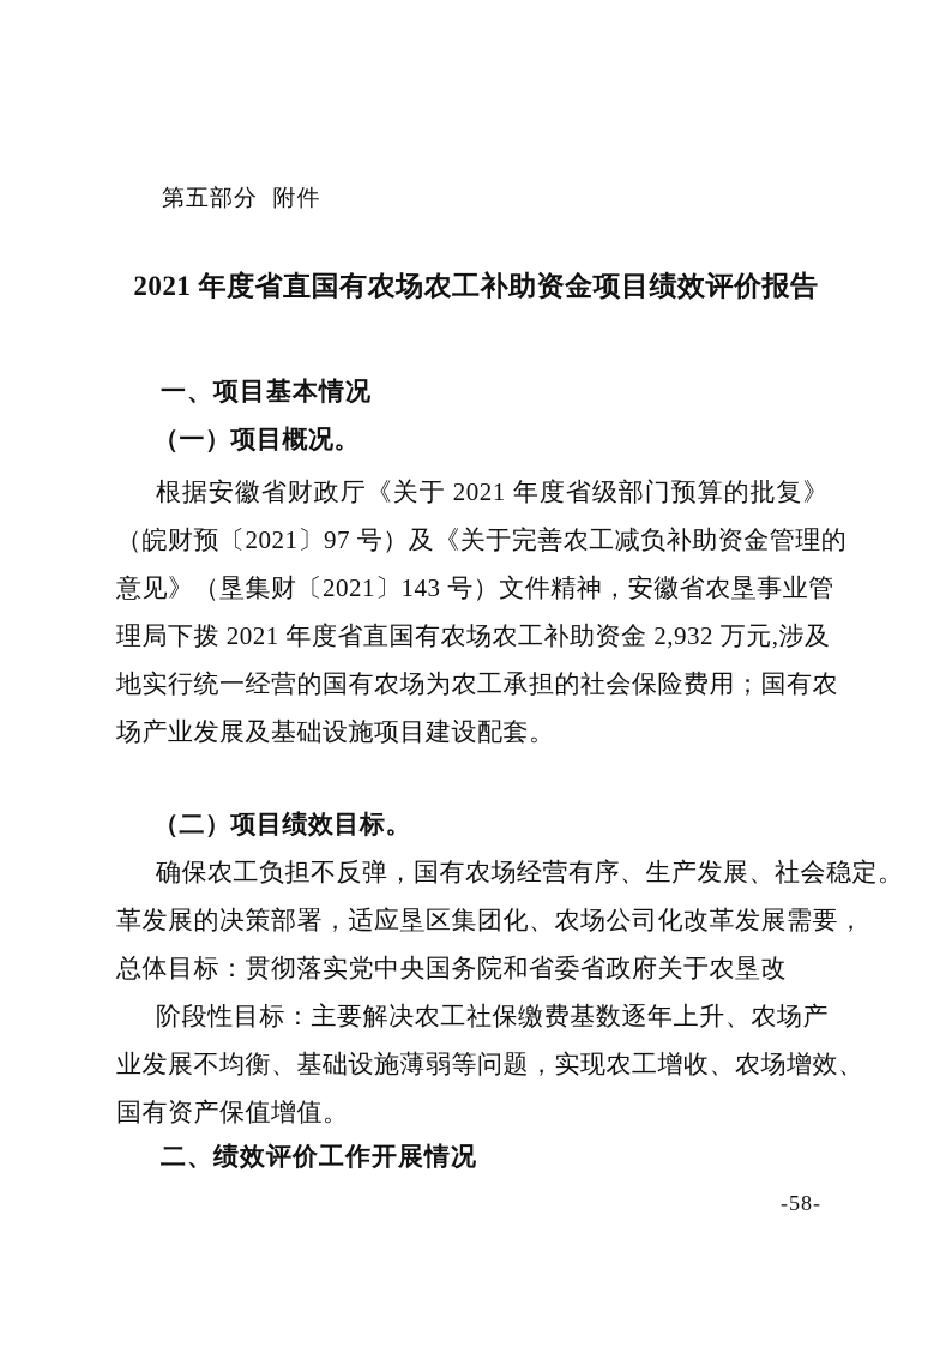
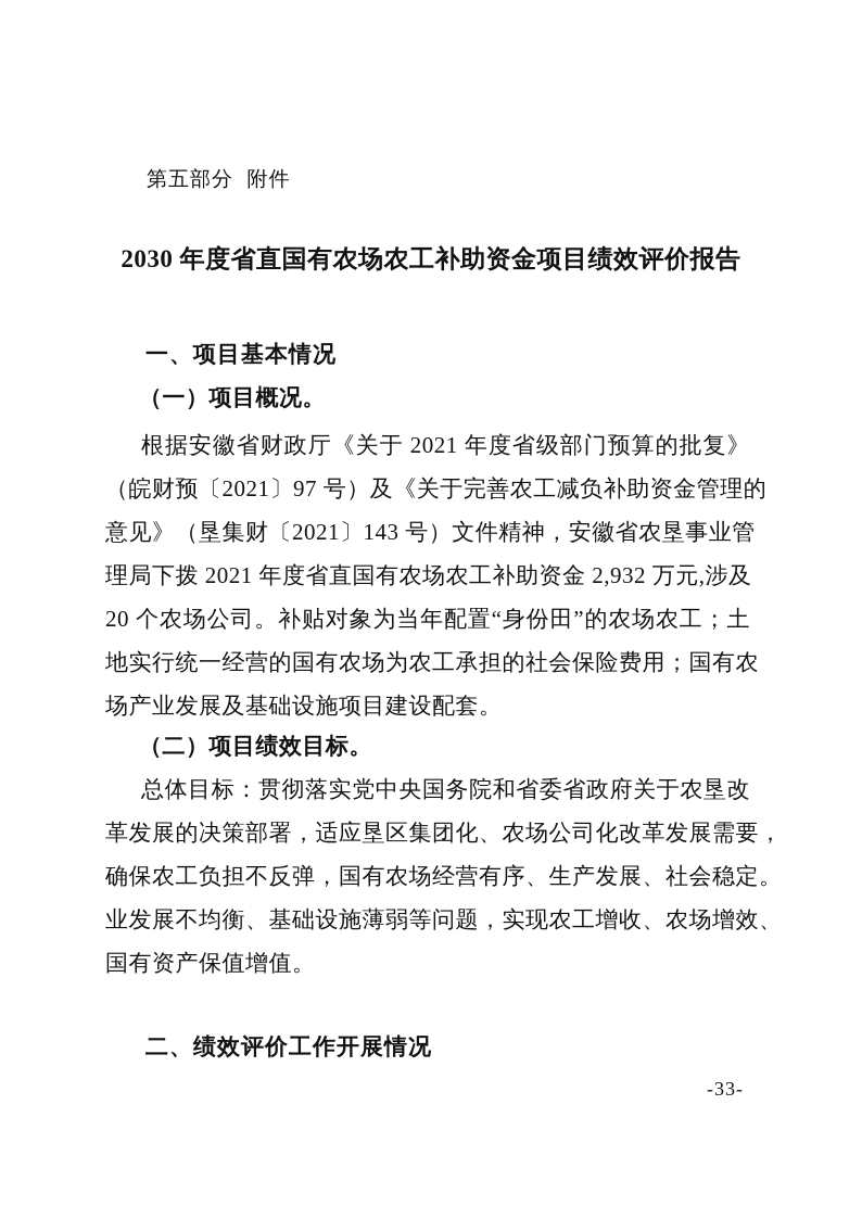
  第五部分 附件
- 2021 年度省直国有农场农工补助资金项目绩效评价报告
+ 2030 年度省直国有农场农工补助资金项目绩效评价报告
  一、项目基本情况
  （一）项目概况。
  根据安徽省财政厅《关于 2021 年度省级部门预算的批复》
  （皖财预〔2021〕97 号）及《关于完善农工减负补助资金管理的
  意见》（垦集财〔2021〕143 号）文件精神，安徽省农垦事业管
  理局下拨 2021 年度省直国有农场农工补助资金 2,932 万元,涉及
+ 20 个农场公司。补贴对象为当年配置“身份田”的农场农工；土
  地实行统一经营的国有农场为农工承担的社会保险费用；国有农
  场产业发展及基础设施项目建设配套。
  （二）项目绩效目标。
- 确保农工负担不反弹，国有农场经营有序、生产发展、社会稳定。
+ 总体目标：贯彻落实党中央国务院和省委省政府关于农垦改
  革发展的决策部署，适应垦区集团化、农场公司化改革发展需要，
- 总体目标：贯彻落实党中央国务院和省委省政府关于农垦改
+ 确保农工负担不反弹，国有农场经营有序、生产发展、社会稳定。
- 阶段性目标：主要解决农工社保缴费基数逐年上升、农场产
  业发展不均衡、基础设施薄弱等问题，实现农工增收、农场增效、
  国有资产保值增值。
  二、绩效评价工作开展情况
- -58-
+ -33-
